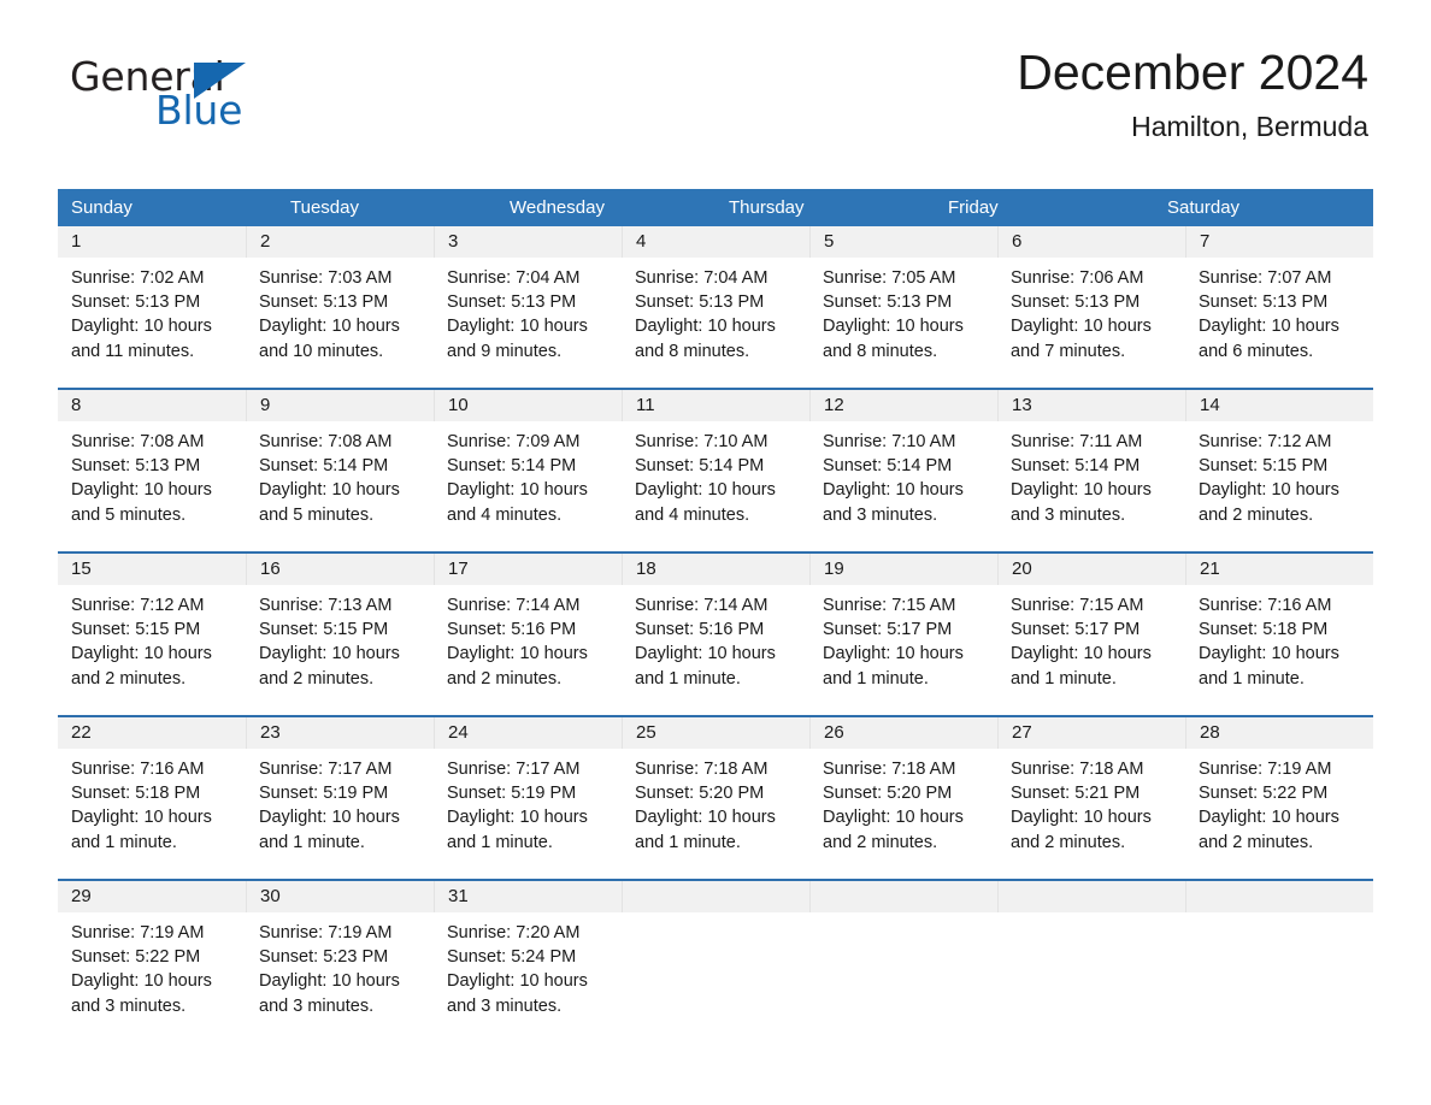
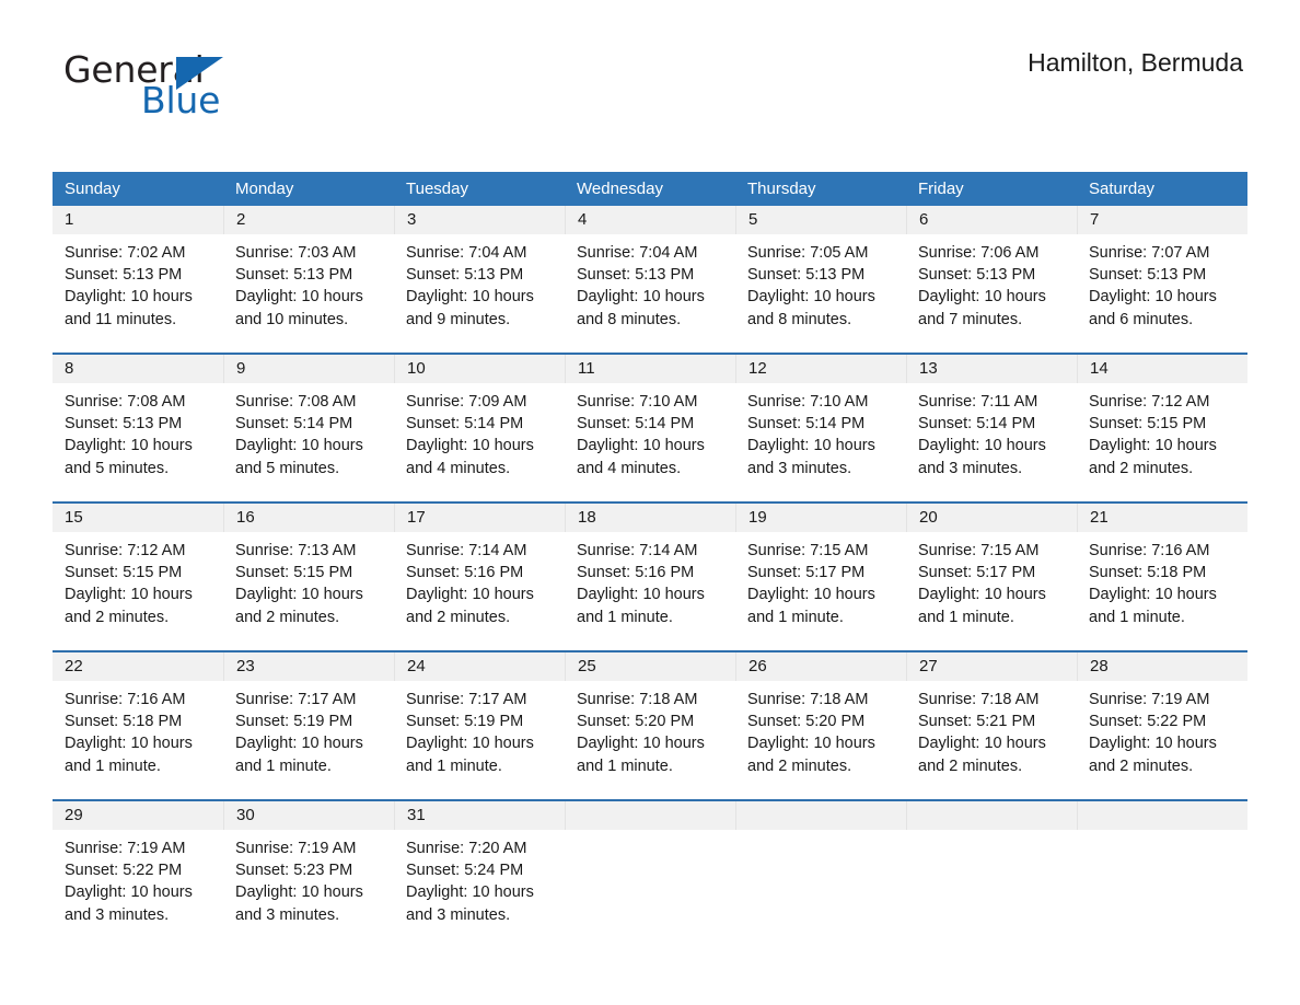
  General
  Blue
- December 2024
  Hamilton, Bermuda
  Sunday
+ Monday
  Tuesday
  Wednesday
  Thursday
  Friday
  Saturday
  1
  Sunrise: 7:02 AM
  Sunset: 5:13 PM
  Daylight: 10 hours
  and 11 minutes.
  2
  Sunrise: 7:03 AM
  Sunset: 5:13 PM
  Daylight: 10 hours
  and 10 minutes.
  3
  Sunrise: 7:04 AM
  Sunset: 5:13 PM
  Daylight: 10 hours
  and 9 minutes.
  4
  Sunrise: 7:04 AM
  Sunset: 5:13 PM
  Daylight: 10 hours
  and 8 minutes.
  5
  Sunrise: 7:05 AM
  Sunset: 5:13 PM
  Daylight: 10 hours
  and 8 minutes.
  6
  Sunrise: 7:06 AM
  Sunset: 5:13 PM
  Daylight: 10 hours
  and 7 minutes.
  7
  Sunrise: 7:07 AM
  Sunset: 5:13 PM
  Daylight: 10 hours
  and 6 minutes.
  8
  Sunrise: 7:08 AM
  Sunset: 5:13 PM
  Daylight: 10 hours
  and 5 minutes.
  9
  Sunrise: 7:08 AM
  Sunset: 5:14 PM
  Daylight: 10 hours
  and 5 minutes.
  10
  Sunrise: 7:09 AM
  Sunset: 5:14 PM
  Daylight: 10 hours
  and 4 minutes.
  11
  Sunrise: 7:10 AM
  Sunset: 5:14 PM
  Daylight: 10 hours
  and 4 minutes.
  12
  Sunrise: 7:10 AM
  Sunset: 5:14 PM
  Daylight: 10 hours
  and 3 minutes.
  13
  Sunrise: 7:11 AM
  Sunset: 5:14 PM
  Daylight: 10 hours
  and 3 minutes.
  14
  Sunrise: 7:12 AM
  Sunset: 5:15 PM
  Daylight: 10 hours
  and 2 minutes.
  15
  Sunrise: 7:12 AM
  Sunset: 5:15 PM
  Daylight: 10 hours
  and 2 minutes.
  16
  Sunrise: 7:13 AM
  Sunset: 5:15 PM
  Daylight: 10 hours
  and 2 minutes.
  17
  Sunrise: 7:14 AM
  Sunset: 5:16 PM
  Daylight: 10 hours
  and 2 minutes.
  18
  Sunrise: 7:14 AM
  Sunset: 5:16 PM
  Daylight: 10 hours
  and 1 minute.
  19
  Sunrise: 7:15 AM
  Sunset: 5:17 PM
  Daylight: 10 hours
  and 1 minute.
  20
  Sunrise: 7:15 AM
  Sunset: 5:17 PM
  Daylight: 10 hours
  and 1 minute.
  21
  Sunrise: 7:16 AM
  Sunset: 5:18 PM
  Daylight: 10 hours
  and 1 minute.
  22
  Sunrise: 7:16 AM
  Sunset: 5:18 PM
  Daylight: 10 hours
  and 1 minute.
  23
  Sunrise: 7:17 AM
  Sunset: 5:19 PM
  Daylight: 10 hours
  and 1 minute.
  24
  Sunrise: 7:17 AM
  Sunset: 5:19 PM
  Daylight: 10 hours
  and 1 minute.
  25
  Sunrise: 7:18 AM
  Sunset: 5:20 PM
  Daylight: 10 hours
  and 1 minute.
  26
  Sunrise: 7:18 AM
  Sunset: 5:20 PM
  Daylight: 10 hours
  and 2 minutes.
  27
  Sunrise: 7:18 AM
  Sunset: 5:21 PM
  Daylight: 10 hours
  and 2 minutes.
  28
  Sunrise: 7:19 AM
  Sunset: 5:22 PM
  Daylight: 10 hours
  and 2 minutes.
  29
  Sunrise: 7:19 AM
  Sunset: 5:22 PM
  Daylight: 10 hours
  and 3 minutes.
  30
  Sunrise: 7:19 AM
  Sunset: 5:23 PM
  Daylight: 10 hours
  and 3 minutes.
  31
  Sunrise: 7:20 AM
  Sunset: 5:24 PM
  Daylight: 10 hours
  and 3 minutes.
